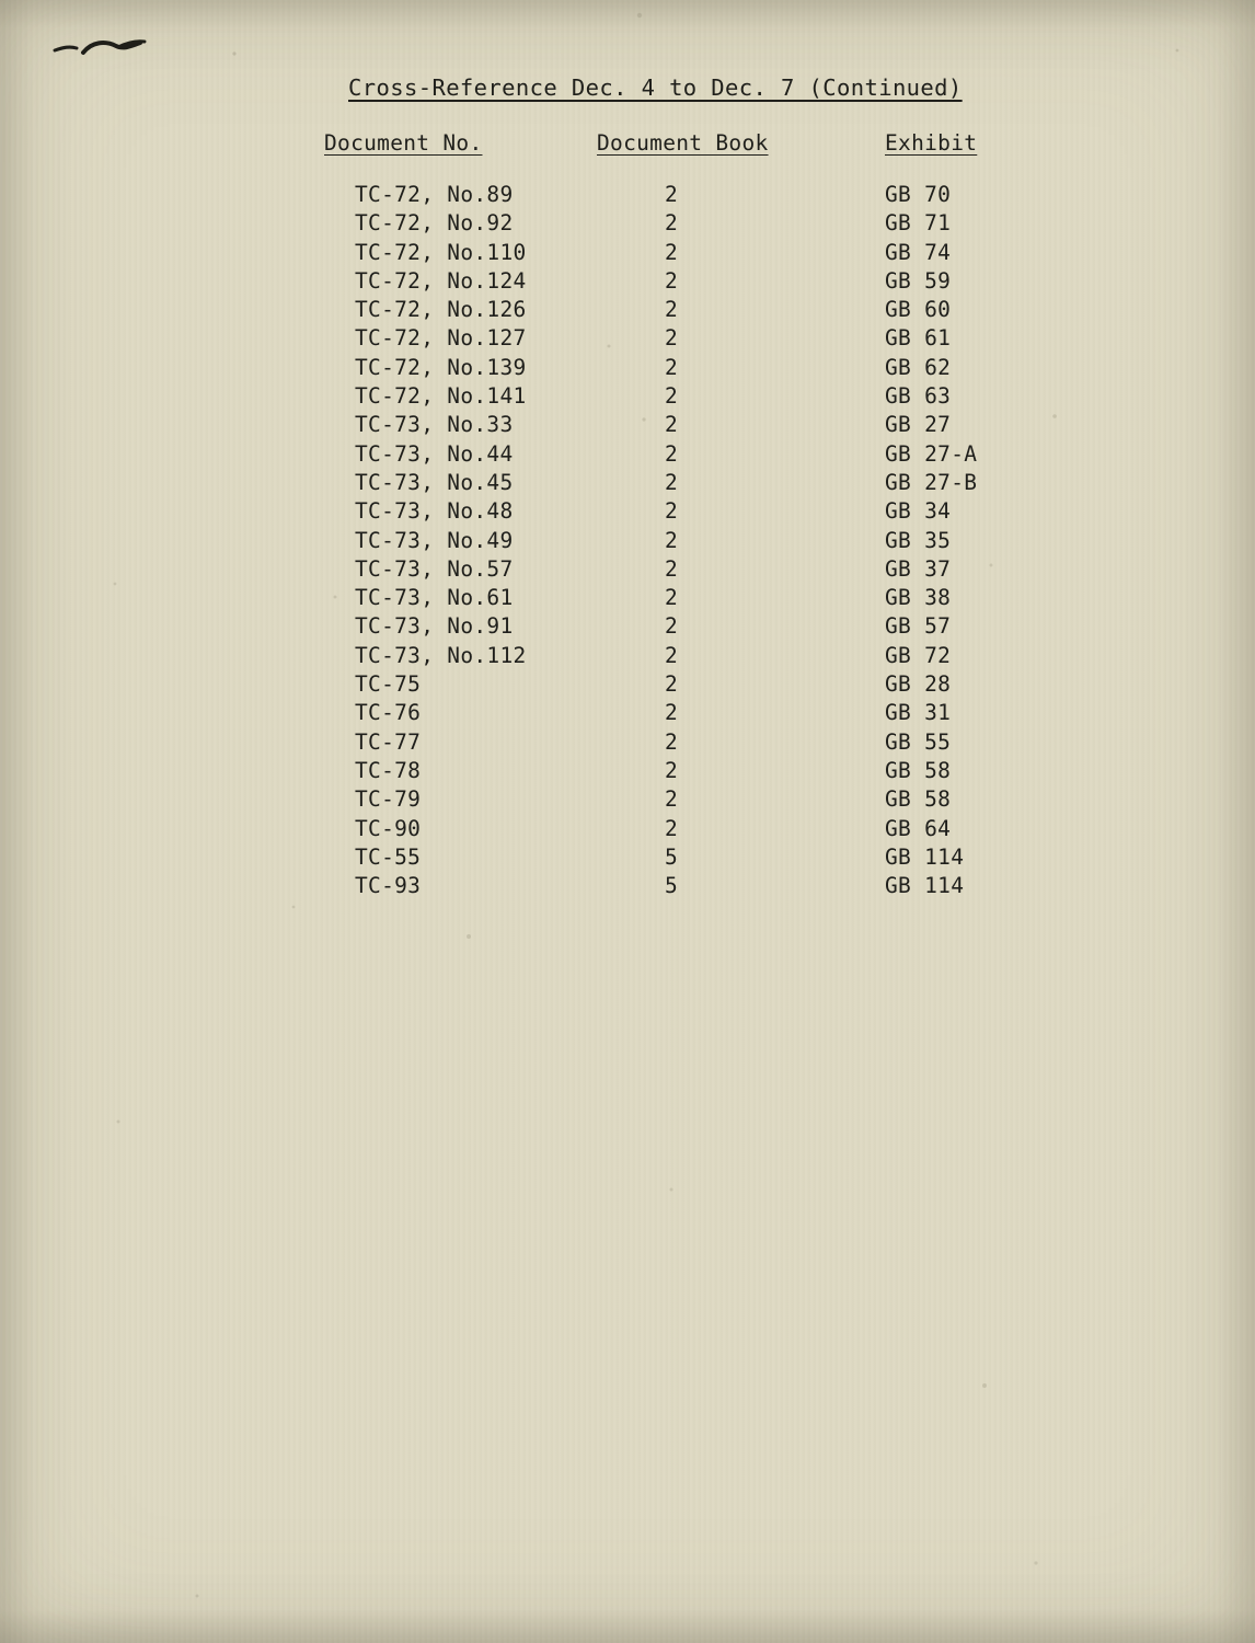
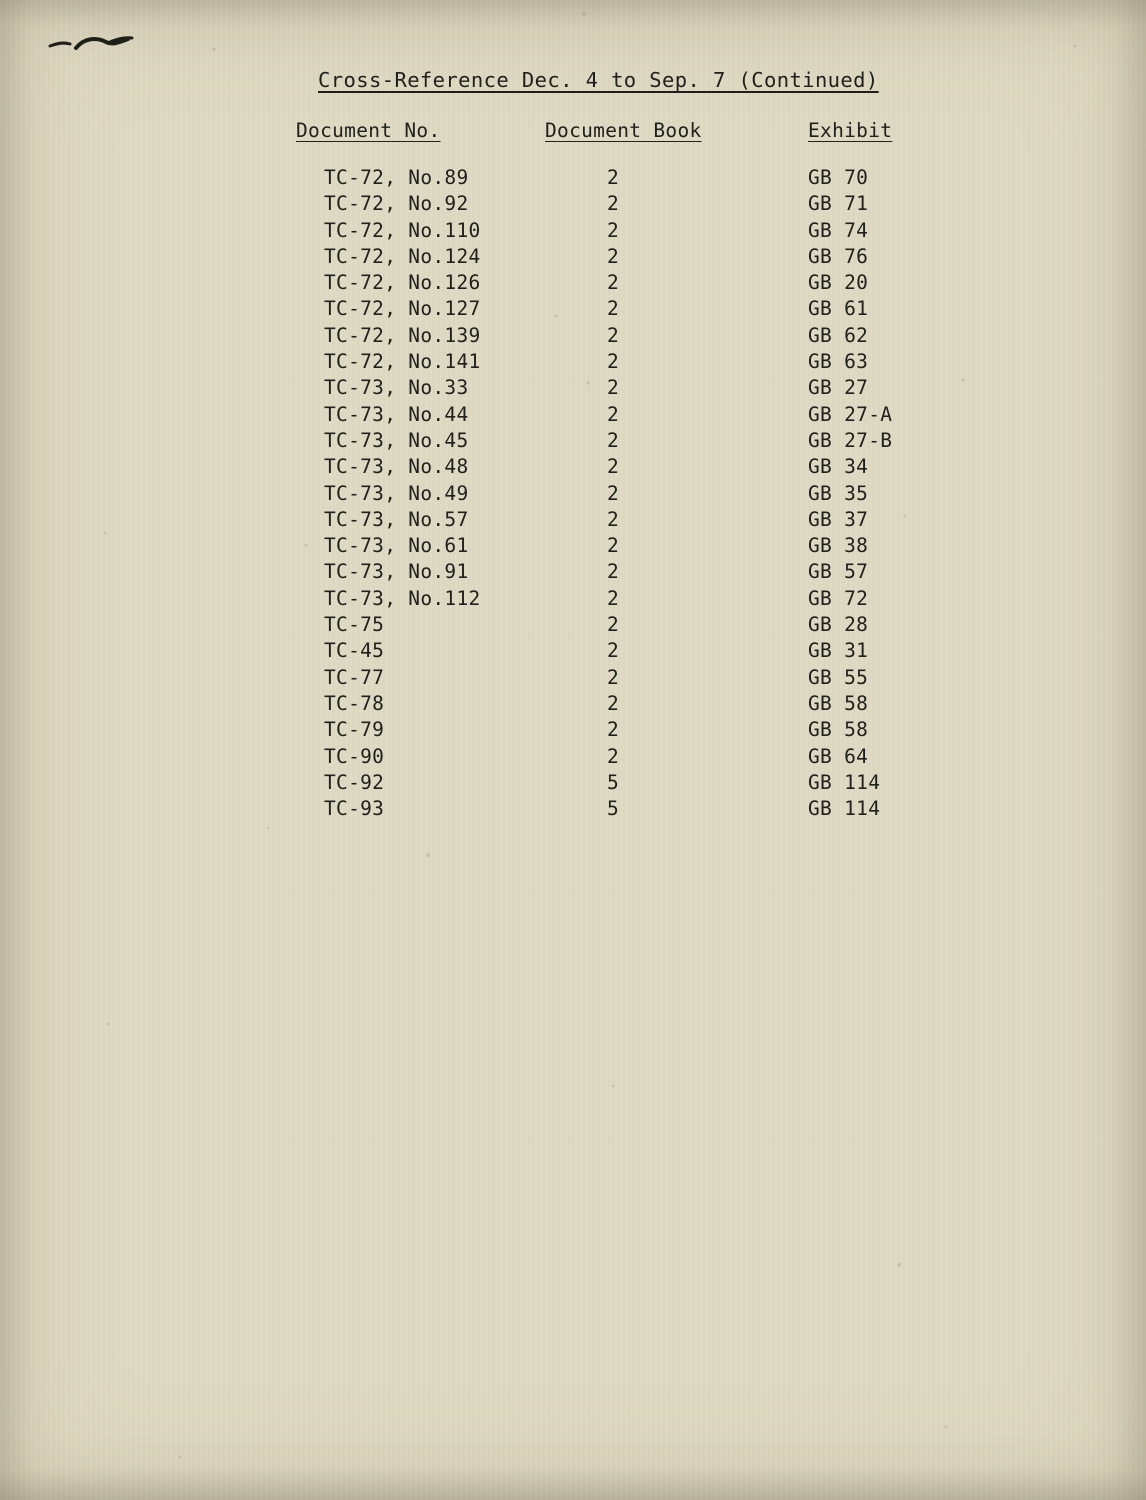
- Cross-Reference Dec. 4 to Dec. 7 (Continued)
+ Cross-Reference Dec. 4 to Sep. 7 (Continued)
  Document No.
  Document Book
  Exhibit
  TC-72, No.89
  2
  GB 70
  TC-72, No.92
  2
  GB 71
  TC-72, No.110
  2
  GB 74
  TC-72, No.124
  2
- GB 59
+ GB 76
  TC-72, No.126
  2
- GB 60
+ GB 20
  TC-72, No.127
  2
  GB 61
  TC-72, No.139
  2
  GB 62
  TC-72, No.141
  2
  GB 63
  TC-73, No.33
  2
  GB 27
  TC-73, No.44
  2
  GB 27-A
  TC-73, No.45
  2
  GB 27-B
  TC-73, No.48
  2
  GB 34
  TC-73, No.49
  2
  GB 35
  TC-73, No.57
  2
  GB 37
  TC-73, No.61
  2
  GB 38
  TC-73, No.91
  2
  GB 57
  TC-73, No.112
  2
  GB 72
  TC-75
  2
  GB 28
- TC-76
+ TC-45
  2
  GB 31
  TC-77
  2
  GB 55
  TC-78
  2
  GB 58
  TC-79
  2
  GB 58
  TC-90
  2
  GB 64
- TC-55
+ TC-92
  5
  GB 114
  TC-93
  5
  GB 114
